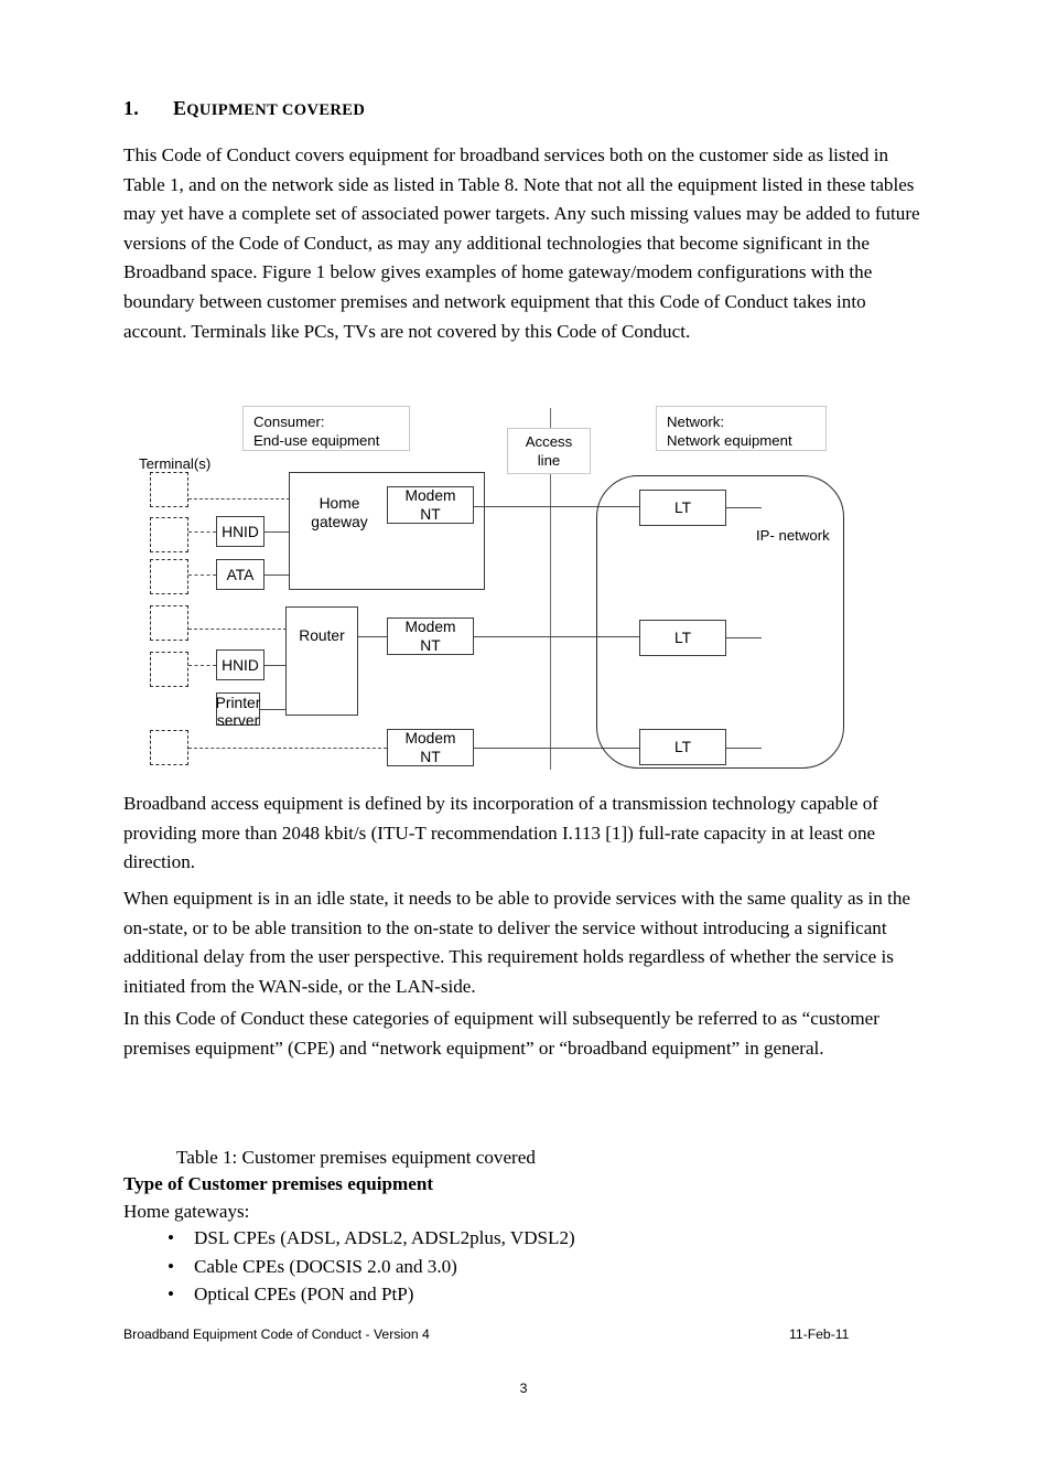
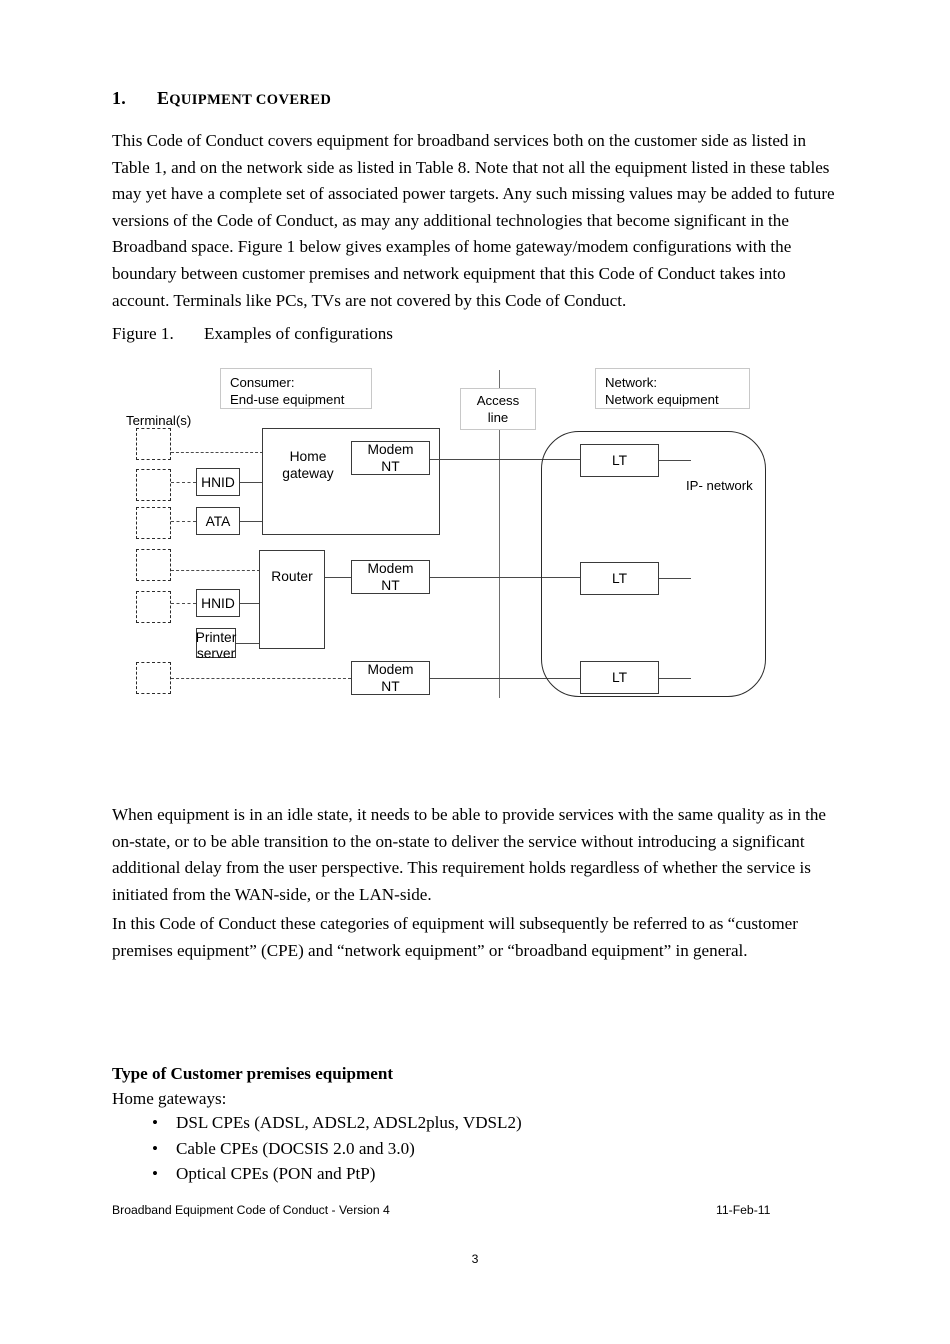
  1. EQUIPMENT COVERED
  This Code of Conduct covers equipment for broadband services both on the customer side as listed in Table 1, and on the network side as listed in Table 8. Note that not all the equipment listed in these tables may yet have a complete set of associated power targets. Any such missing values may be added to future versions of the Code of Conduct, as may any additional technologies that become significant in the Broadband space. Figure 1 below gives examples of home gateway/modem configurations with the boundary between customer premises and network equipment that this Code of Conduct takes into account. Terminals like PCs, TVs are not covered by this Code of Conduct.
+ Figure 1. Examples of configurations
  Consumer:
  End-use equipment
  Network:
  Network equipment
  Access
  line
  Terminal(s)
  HNID
  ATA
  Home
  gateway
  Modem
  NT
  HNID
  Printer
  server
  Router
  Modem
  NT
  Modem
  NT
  LT
  LT
  LT
  IP- network
- Broadband access equipment is defined by its incorporation of a transmission technology capable of providing more than 2048 kbit/s (ITU-T recommendation I.113 [1]) full-rate capacity in at least one direction.
  When equipment is in an idle state, it needs to be able to provide services with the same quality as in the on-state, or to be able transition to the on-state to deliver the service without introducing a significant additional delay from the user perspective. This requirement holds regardless of whether the service is initiated from the WAN-side, or the LAN-side.
  In this Code of Conduct these categories of equipment will subsequently be referred to as “customer premises equipment” (CPE) and “network equipment” or “broadband equipment” in general.
- Table 1: Customer premises equipment covered
  Type of Customer premises equipment
  Home gateways:
  •
  DSL CPEs (ADSL, ADSL2, ADSL2plus, VDSL2)
  •
  Cable CPEs (DOCSIS 2.0 and 3.0)
  •
  Optical CPEs (PON and PtP)
  Broadband Equipment Code of Conduct - Version 4
  11-Feb-11
  3
